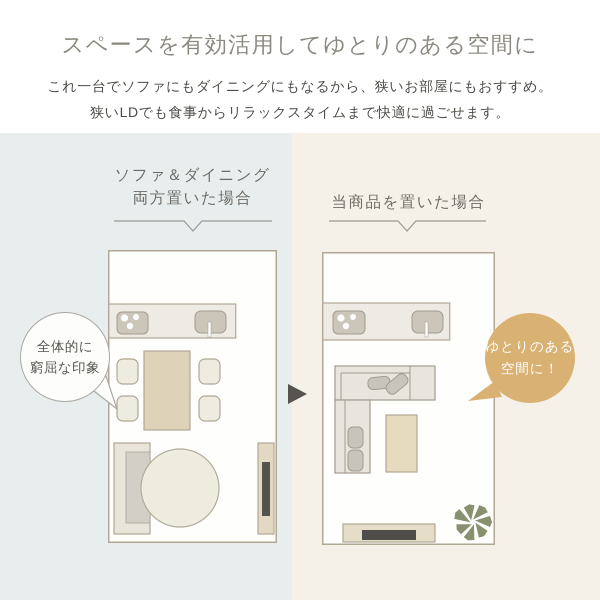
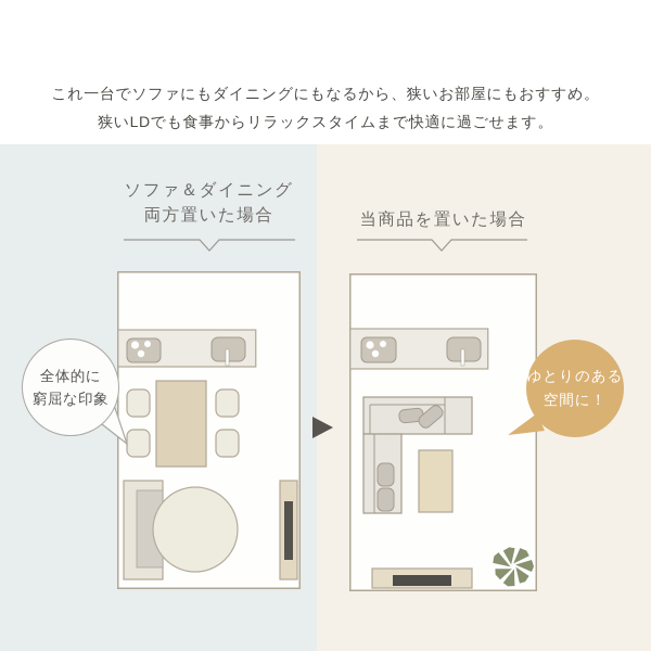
- スペースを有効活用してゆとりのある空間に
  これ一台でソファにもダイニングにもなるから、狭いお部屋にもおすすめ。
  狭いLDでも食事からリラックスタイムまで快適に過ごせます。
  ソファ＆ダイニング
  両方置いた場合
  当商品を置いた場合
  全体的に
  窮屈な印象
  ゆとりのある
  空間に！
